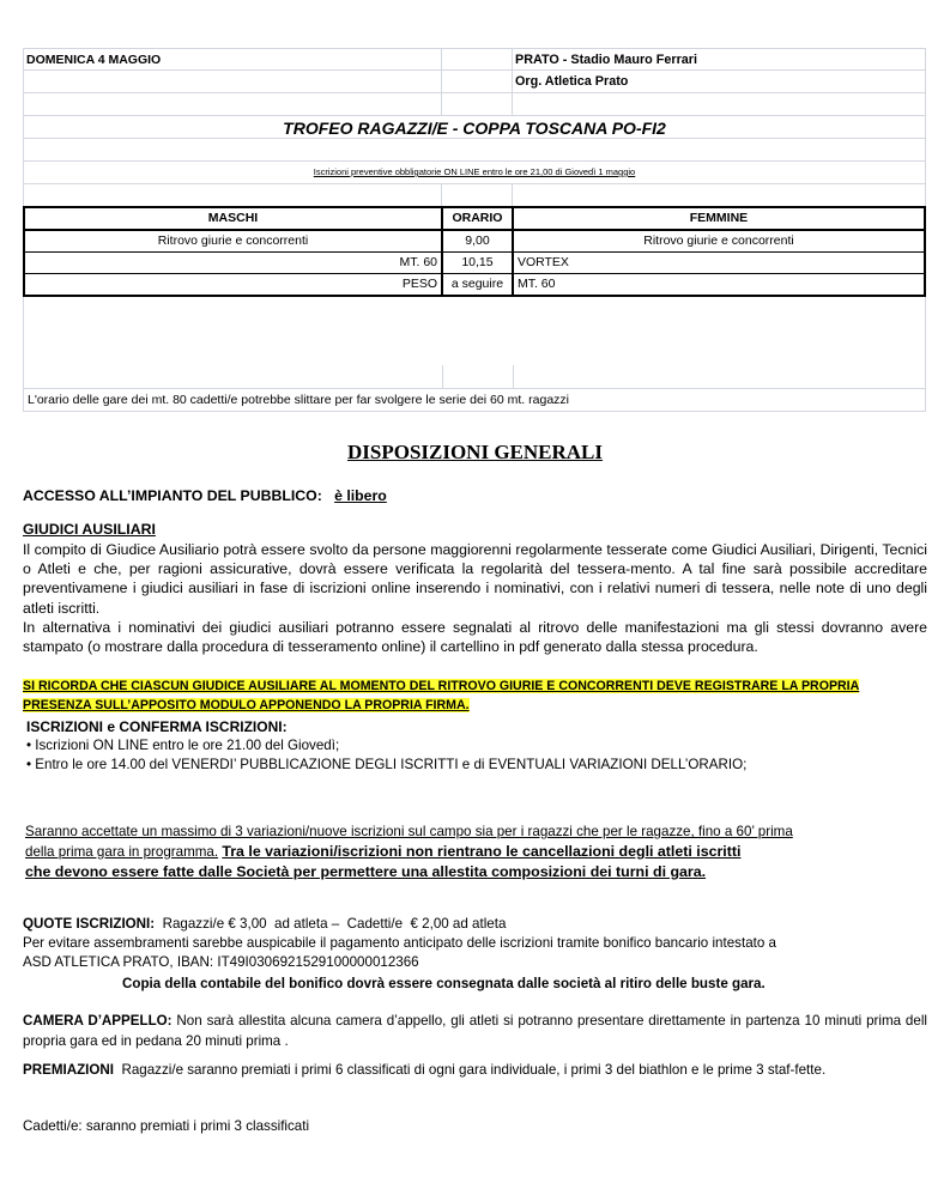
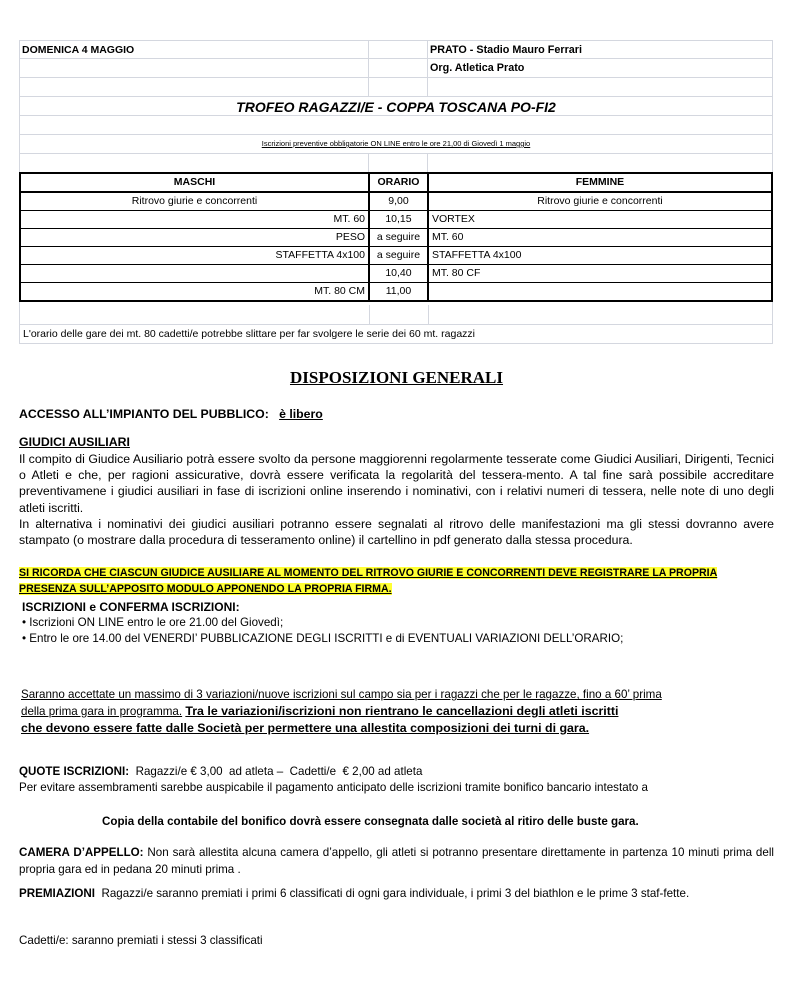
  DOMENICA 4 MAGGIO
  PRATO - Stadio Mauro Ferrari
  Org. Atletica Prato
  TROFEO RAGAZZI/E - COPPA TOSCANA PO-FI2
  Iscrizioni preventive obbligatorie ON LINE entro le ore 21,00 di Giovedì 1 maggio
  MASCHI	ORARIO	FEMMINE
  Ritrovo giurie e concorrenti	9,00	Ritrovo giurie e concorrenti
  MT. 60	10,15	VORTEX
  PESO	a seguire	MT. 60
+ STAFFETTA 4x100	a seguire	STAFFETTA 4x100
+ 	10,40	MT. 80 CF
+ MT. 80 CM	11,00
  L'orario delle gare dei mt. 80 cadetti/e potrebbe slittare per far svolgere le serie dei 60 mt. ragazzi
  DISPOSIZIONI GENERALI
  ACCESSO ALL’IMPIANTO DEL PUBBLICO: è libero
  GIUDICI AUSILIARI
  Il compito di Giudice Ausiliario potrà essere svolto da persone maggiorenni regolarmente tesserate come Giudici Ausiliari, Dirigenti, Tecnici o Atleti e che, per ragioni assicurative, dovrà essere verificata la regolarità del tessera-mento. A tal fine sarà possibile accreditare preventivamene i giudici ausiliari in fase di iscrizioni online inserendo i nominativi, con i relativi numeri di tessera, nelle note di uno degli atleti iscritti.
  In alternativa i nominativi dei giudici ausiliari potranno essere segnalati al ritrovo delle manifestazioni ma gli stessi dovranno avere stampato (o mostrare dalla procedura di tesseramento online) il cartellino in pdf generato dalla stessa procedura.
  SI RICORDA CHE CIASCUN GIUDICE AUSILIARE AL MOMENTO DEL RITROVO GIURIE E CONCORRENTI DEVE REGISTRARE LA PROPRIA
  PRESENZA SULL’APPOSITO MODULO APPONENDO LA PROPRIA FIRMA.
  ISCRIZIONI e CONFERMA ISCRIZIONI:
  Iscrizioni ON LINE entro le ore 21.00 del Giovedì;
  Entro le ore 14.00 del VENERDI’ PUBBLICAZIONE DEGLI ISCRITTI e di EVENTUALI VARIAZIONI DELL’ORARIO;
  Saranno accettate un massimo di 3 variazioni/nuove iscrizioni sul campo sia per i ragazzi che per le ragazze, fino a 60’ prima
  della prima gara in programma. Tra le variazioni/iscrizioni non rientrano le cancellazioni degli atleti iscritti
  che devono essere fatte dalle Società per permettere una allestita composizioni dei turni di gara.
  QUOTE ISCRIZIONI: Ragazzi/e € 3,00 ad atleta – Cadetti/e € 2,00 ad atleta
  Per evitare assembramenti sarebbe auspicabile il pagamento anticipato delle iscrizioni tramite bonifico bancario intestato a
- ASD ATLETICA PRATO, IBAN: IT49I0306921529100000012366
  Copia della contabile del bonifico dovrà essere consegnata dalle società al ritiro delle buste gara.
  CAMERA D’APPELLO: Non sarà allestita alcuna camera d’appello, gli atleti si potranno presentare direttamente in partenza 10 minuti prima dell propria gara ed in pedana 20 minuti prima .
  PREMIAZIONI Ragazzi/e saranno premiati i primi 6 classificati di ogni gara individuale, i primi 3 del biathlon e le prime 3 staf-fette.
- Cadetti/e: saranno premiati i primi 3 classificati
+ Cadetti/e: saranno premiati i stessi 3 classificati
